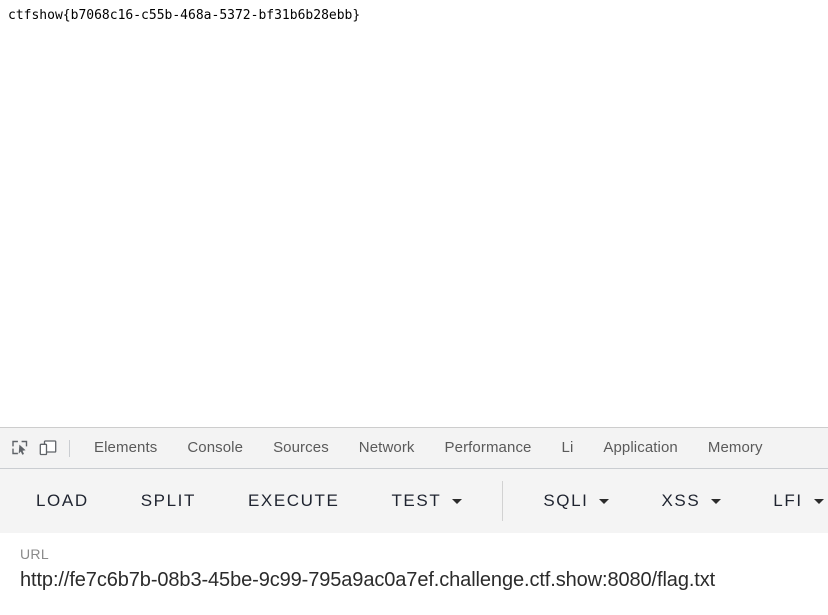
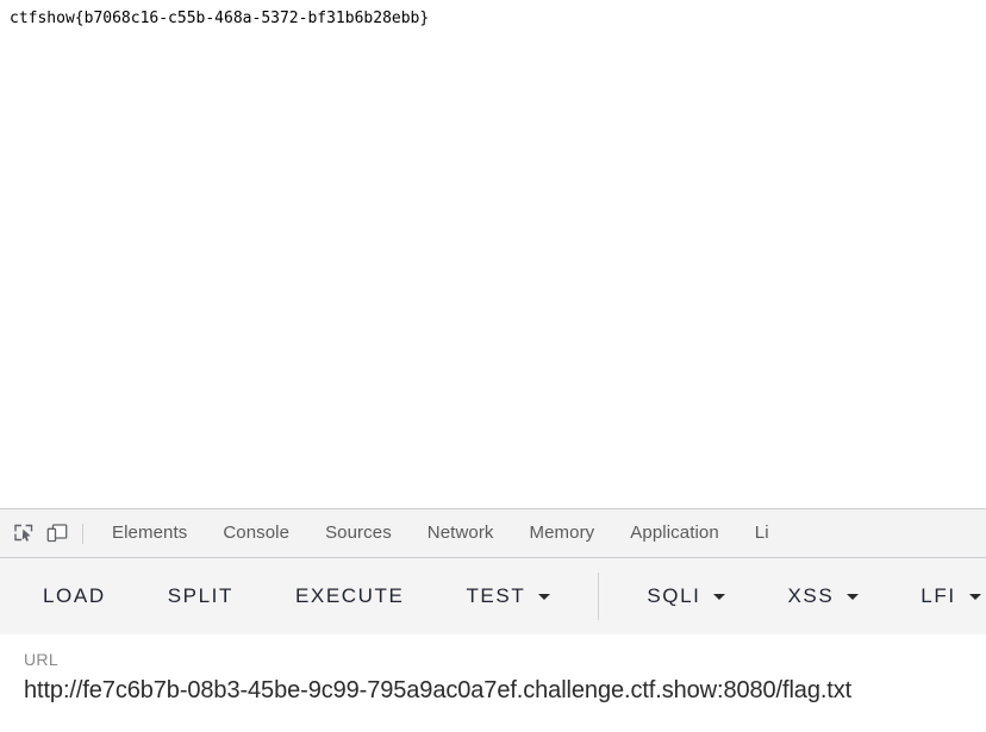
  ctfshow{b7068c16-c55b-468a-5372-bf31b6b28ebb}
  Elements
  Console
  Sources
  Network
- Performance
- Li
+ Memory
  Application
- Memory
+ Li
  LOAD
  SPLIT
  EXECUTE
  TEST
  SQLI
  XSS
  LFI
  URL
  http://fe7c6b7b-08b3-45be-9c99-795a9ac0a7ef.challenge.ctf.show:8080/flag.txt
